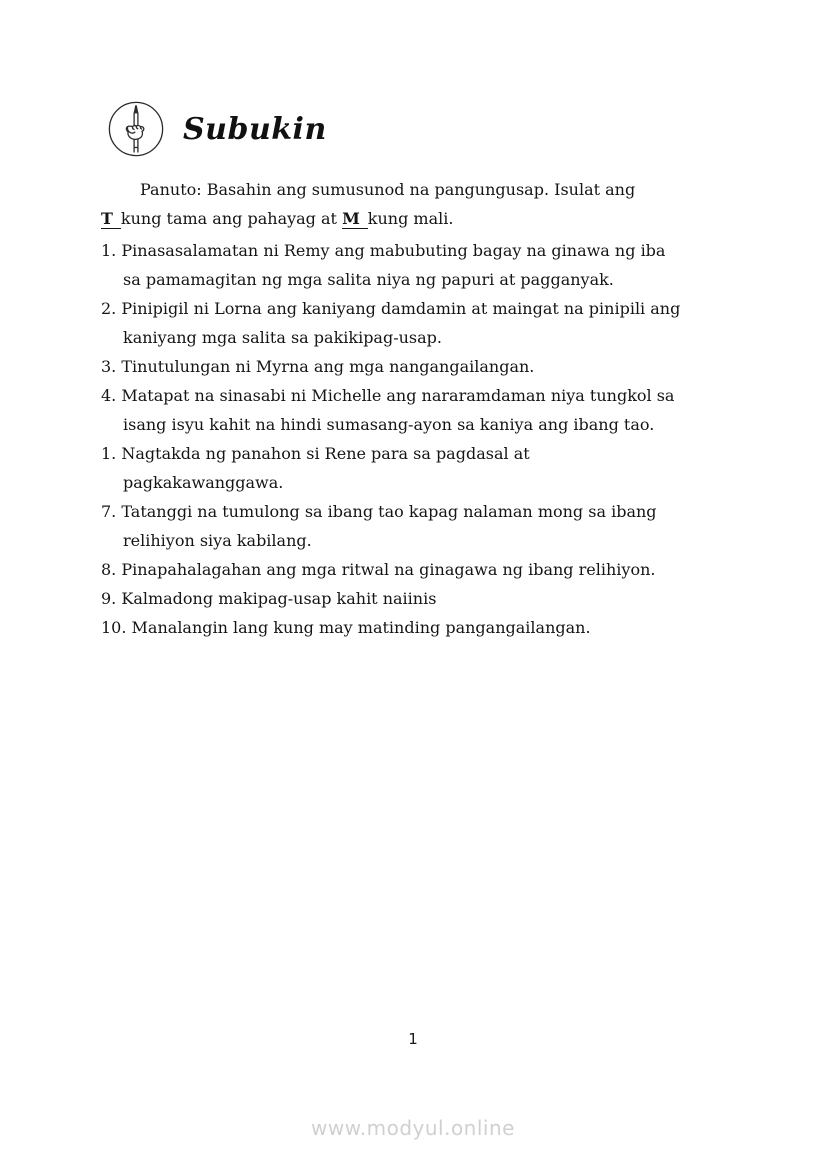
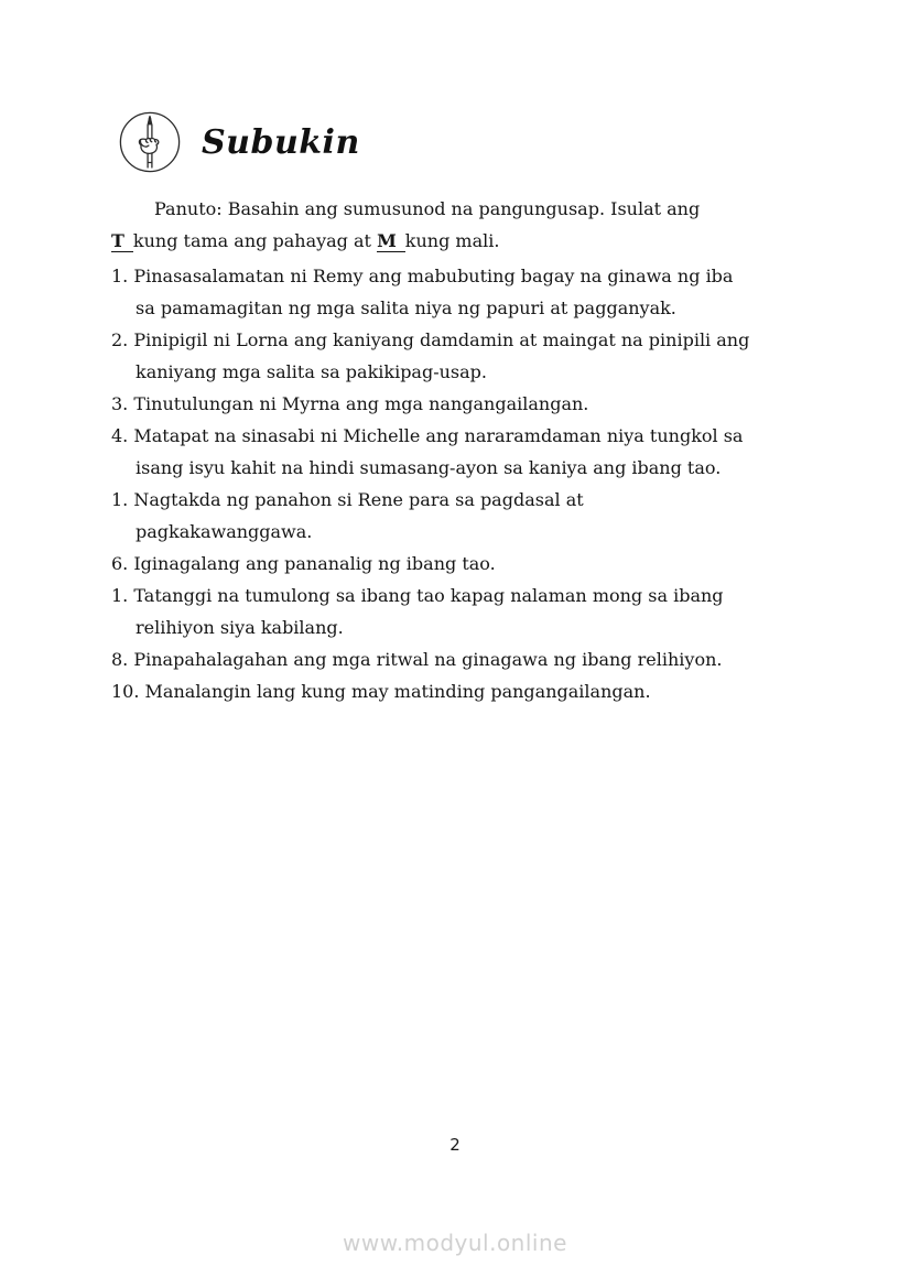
  Subukin
  Panuto: Basahin ang sumusunod na pangungusap. Isulat ang T kung tama ang pahayag at M kung mali.
  1. Pinasasalamatan ni Remy ang mabubuting bagay na ginawa ng iba sa pamamagitan ng mga salita niya ng papuri at pagganyak.
  2. Pinipigil ni Lorna ang kaniyang damdamin at maingat na pinipili ang kaniyang mga salita sa pakikipag-usap.
  3. Tinutulungan ni Myrna ang mga nangangailangan.
  4. Matapat na sinasabi ni Michelle ang nararamdaman niya tungkol sa isang isyu kahit na hindi sumasang-ayon sa kaniya ang ibang tao.
  1. Nagtakda ng panahon si Rene para sa pagdasal at pagkakawanggawa.
+ 6. Iginagalang ang pananalig ng ibang tao.
- 7. Tatanggi na tumulong sa ibang tao kapag nalaman mong sa ibang relihiyon siya kabilang.
+ 1. Tatanggi na tumulong sa ibang tao kapag nalaman mong sa ibang relihiyon siya kabilang.
  8. Pinapahalagahan ang mga ritwal na ginagawa ng ibang relihiyon.
- 9. Kalmadong makipag-usap kahit naiinis
  10. Manalangin lang kung may matinding pangangailangan.
- 1
+ 2
  www.modyul.online
